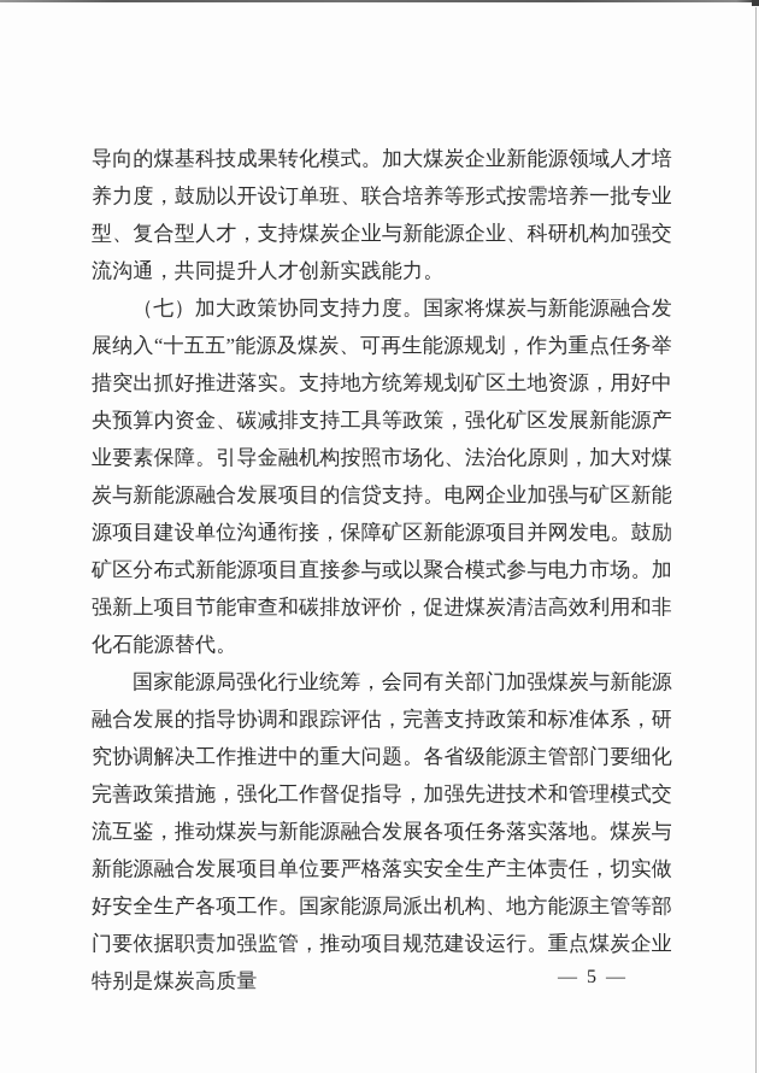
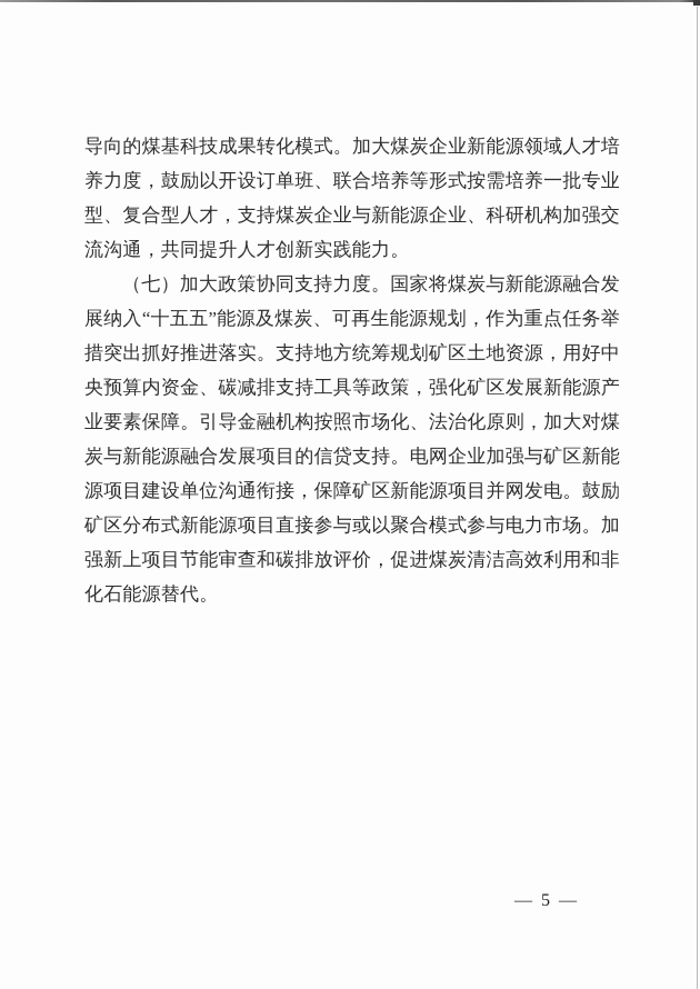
  导向的煤基科技成果转化模式。加大煤炭企业新能源领域人才培养力度，鼓励以开设订单班、联合培养等形式按需培养一批专业型、复合型人才，支持煤炭企业与新能源企业、科研机构加强交流沟通，共同提升人才创新实践能力。
  （七）加大政策协同支持力度。国家将煤炭与新能源融合发展纳入“十五五”能源及煤炭、可再生能源规划，作为重点任务举措突出抓好推进落实。支持地方统筹规划矿区土地资源，用好中央预算内资金、碳减排支持工具等政策，强化矿区发展新能源产业要素保障。引导金融机构按照市场化、法治化原则，加大对煤炭与新能源融合发展项目的信贷支持。电网企业加强与矿区新能源项目建设单位沟通衔接，保障矿区新能源项目并网发电。鼓励矿区分布式新能源项目直接参与或以聚合模式参与电力市场。加强新上项目节能审查和碳排放评价，促进煤炭清洁高效利用和非化石能源替代。
- 国家能源局强化行业统筹，会同有关部门加强煤炭与新能源融合发展的指导协调和跟踪评估，完善支持政策和标准体系，研究协调解决工作推进中的重大问题。各省级能源主管部门要细化完善政策措施，强化工作督促指导，加强先进技术和管理模式交流互鉴，推动煤炭与新能源融合发展各项任务落实落地。煤炭与新能源融合发展项目单位要严格落实安全生产主体责任，切实做好安全生产各项工作。国家能源局派出机构、地方能源主管等部门要依据职责加强监管，推动项目规范建设运行。重点煤炭企业特别是煤炭高质量
  — 5 —
